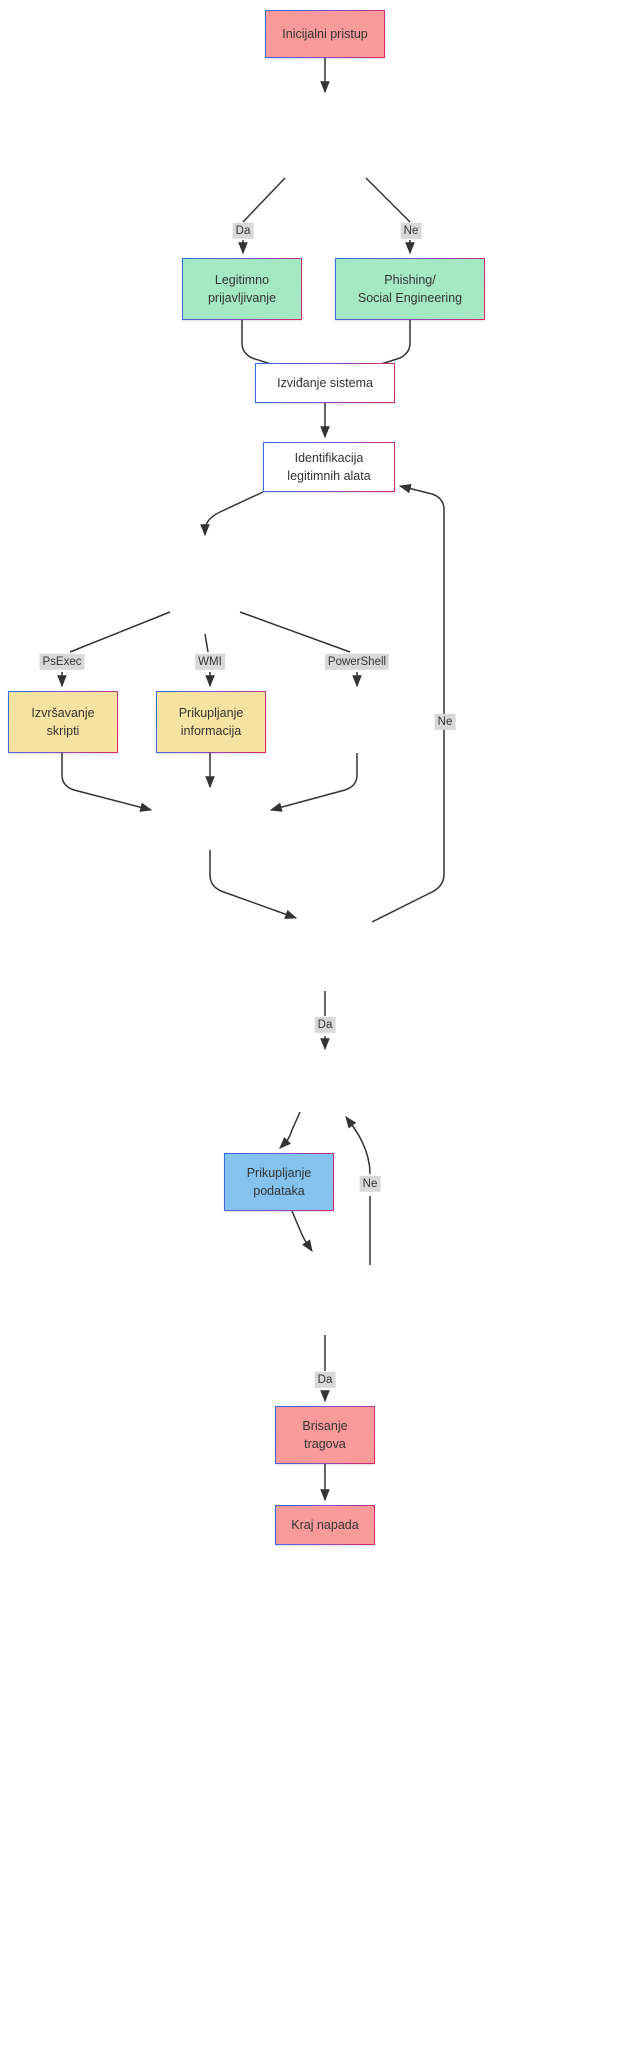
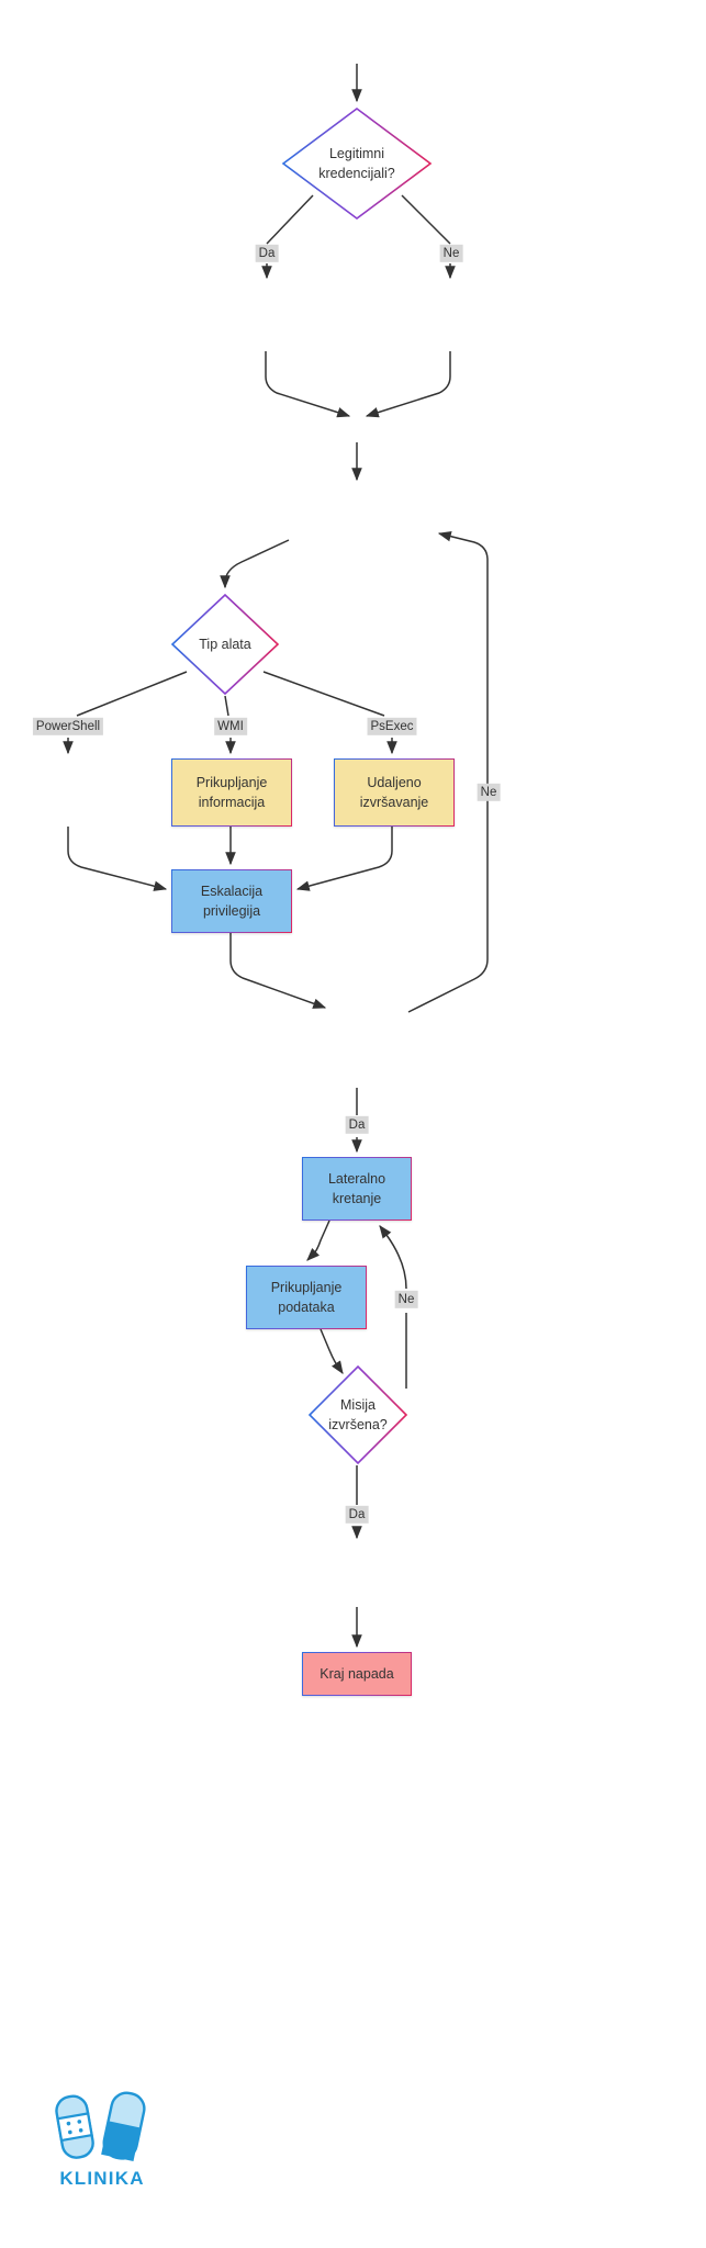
- Inicijalni pristup
- Legitimno
- prijavljivanje
- Phishing/
- Social Engineering
- Izviđanje sistema
- Identifikacija
- legitimnih alata
- Izvršavanje
- skripti
  Prikupljanje
  informacija
+ Udaljeno
+ izvršavanje
+ Eskalacija
+ privilegija
+ Lateralno
+ kretanje
  Prikupljanje
  podataka
- Brisanje
- tragova
  Kraj napada
+ Legitimni
+ kredencijali?
+ Tip alata
+ Misija
+ izvršena?
  Da
  Ne
- PsExec
+ PowerShell
  WMI
- PowerShell
+ PsExec
  Ne
  Da
  Ne
  Da
+ KLINIKA
